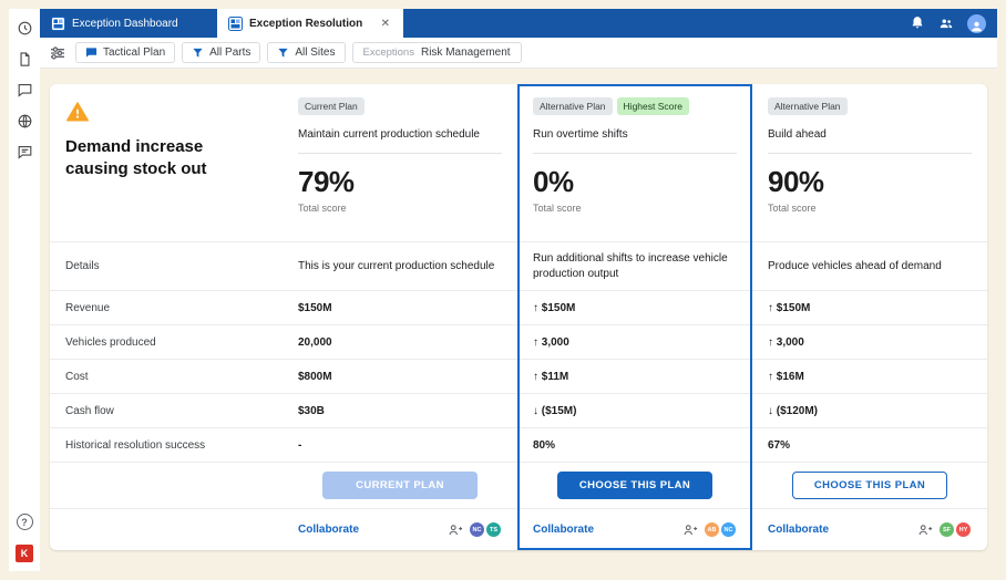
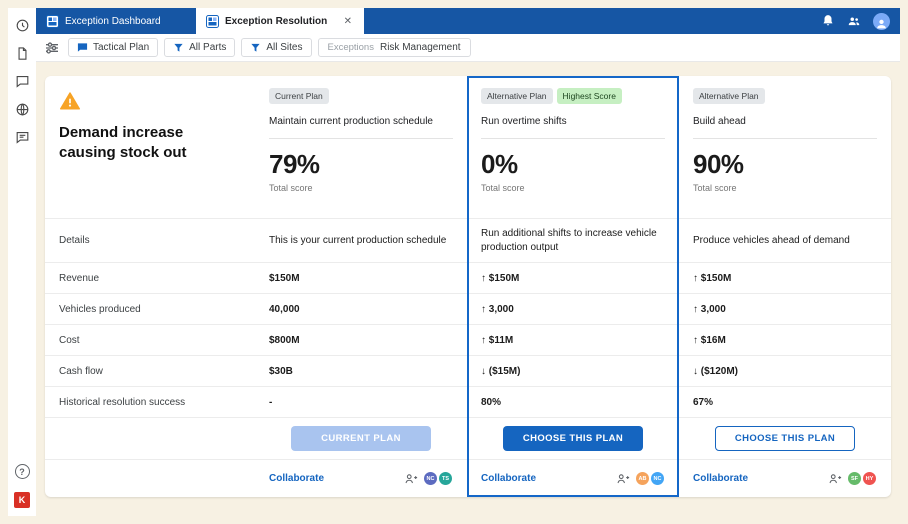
  ?
  K
  Exception Dashboard
  Exception Resolution
  ✕
  Tactical Plan
  All Parts
  All Sites
  Exceptions
  Risk Management
  Demand increase causing stock out
  Current Plan
  Maintain current production schedule
  79%
  Total score
  Alternative Plan
  Highest Score
  Run overtime shifts
  0%
  Total score
  Alternative Plan
  Build ahead
  90%
  Total score
  Details
  This is your current production schedule
  Run additional shifts to increase vehicle production output
  Produce vehicles ahead of demand
  Revenue
  $150M
  ↑ $150M
  ↑ $150M
  Vehicles produced
- 20,000
+ 40,000
  ↑ 3,000
  ↑ 3,000
  Cost
  $800M
  ↑ $11M
  ↑ $16M
  Cash flow
  $30B
  ↓ ($15M)
  ↓ ($120M)
  Historical resolution success
  -
  80%
  67%
  CURRENT PLAN
  CHOOSE THIS PLAN
  CHOOSE THIS PLAN
  Collaborate
  Collaborate
  Collaborate
